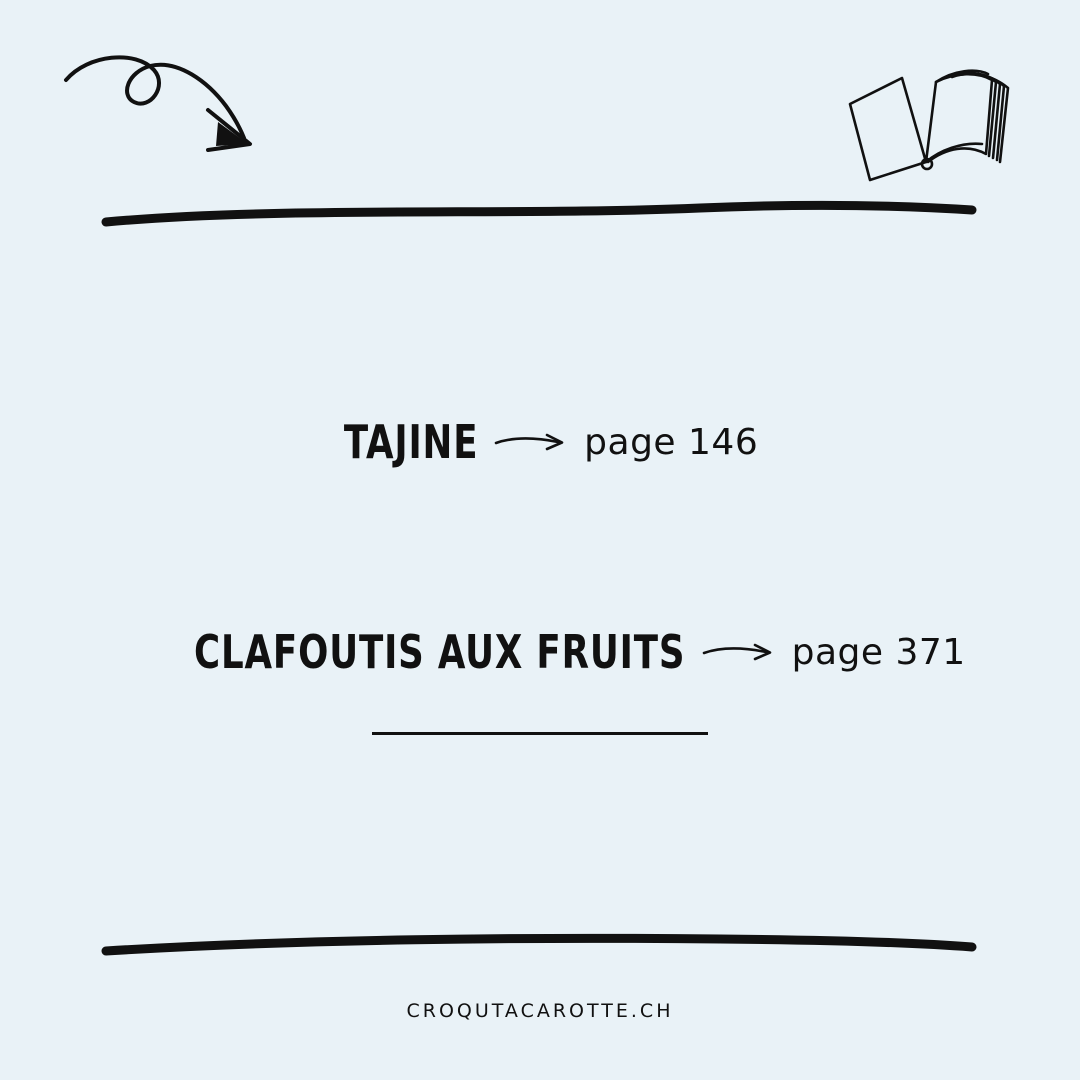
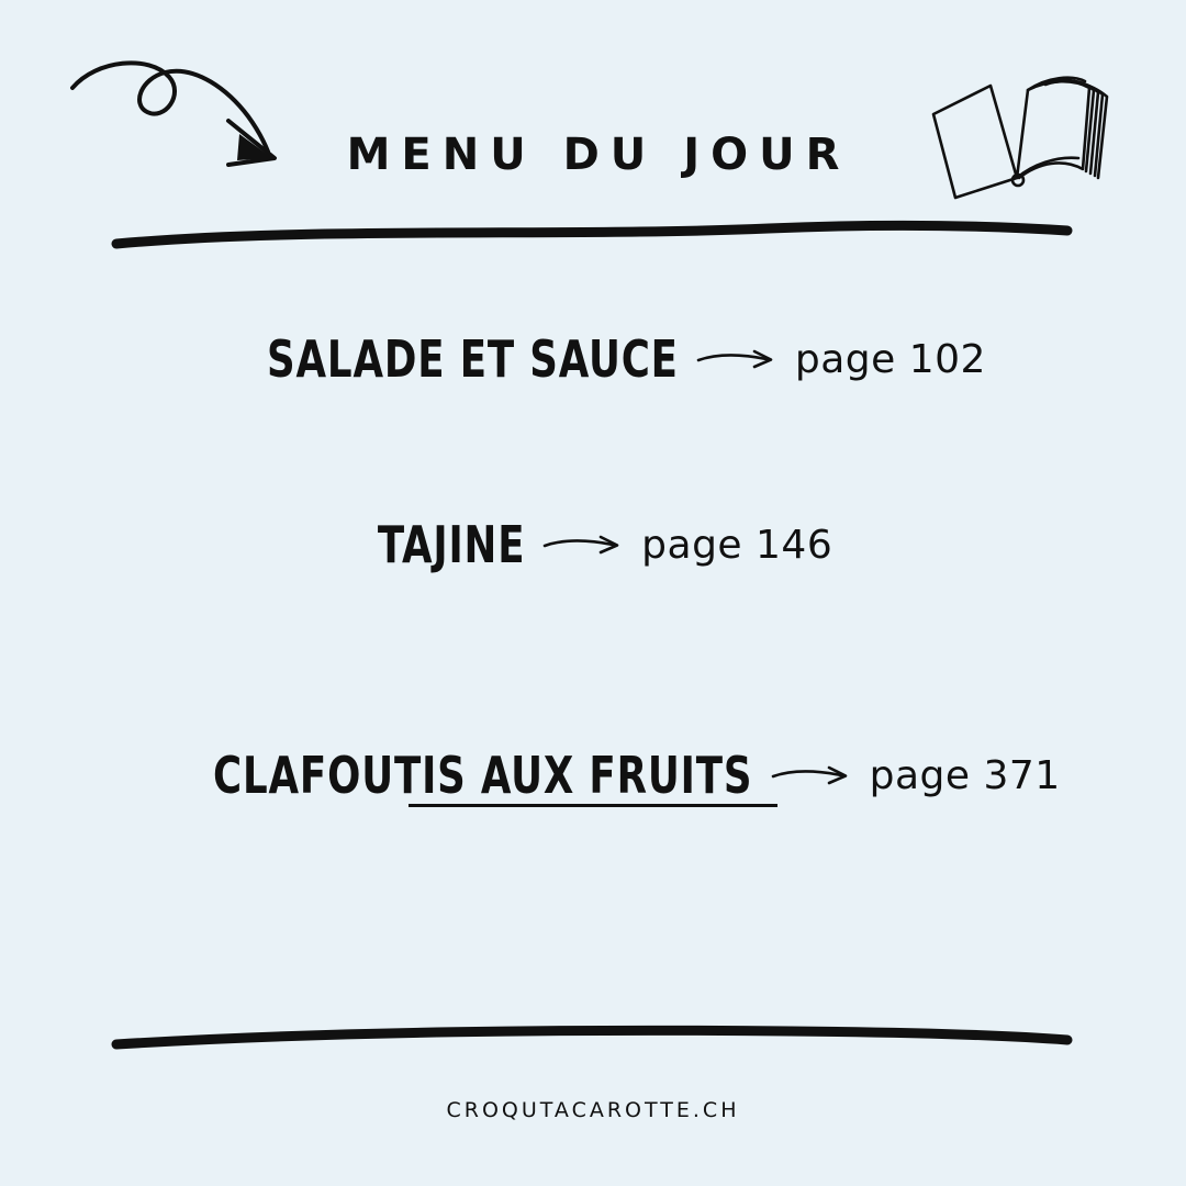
+ MENU DU JOUR
+ SALADE ET SAUCE
+ page 102
  TAJINE
  page 146
  CLAFOUTIS AUX FRUITS
  page 371
  CROQUTACAROTTE.CH
